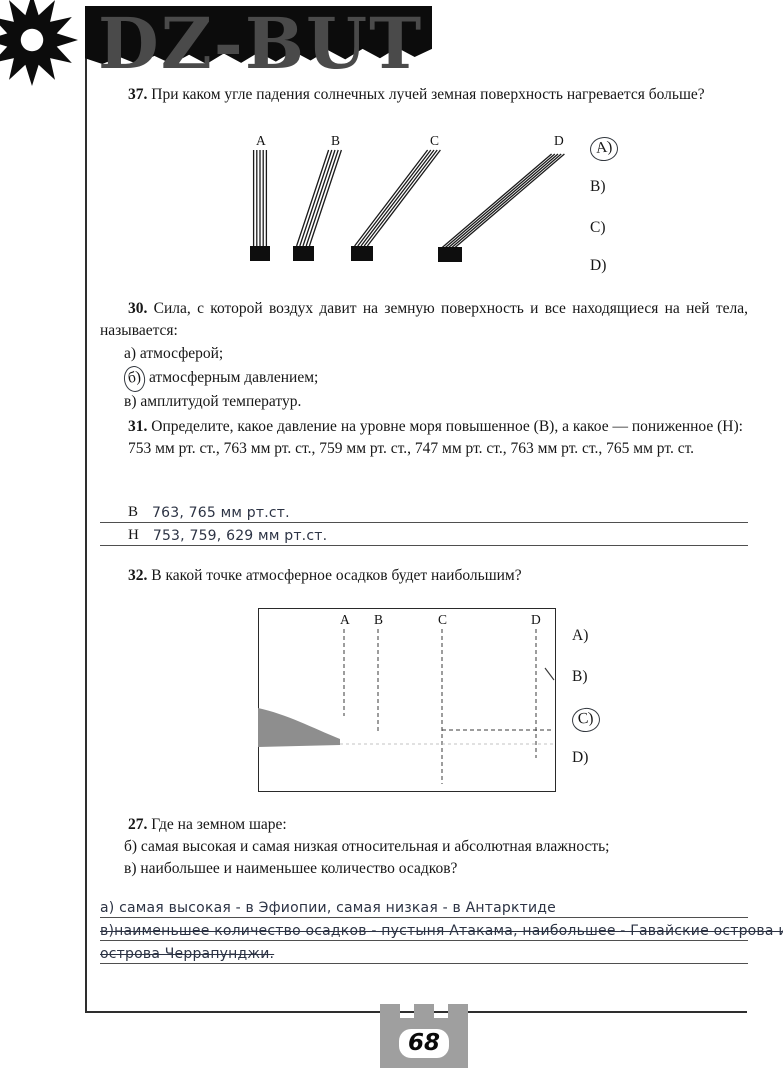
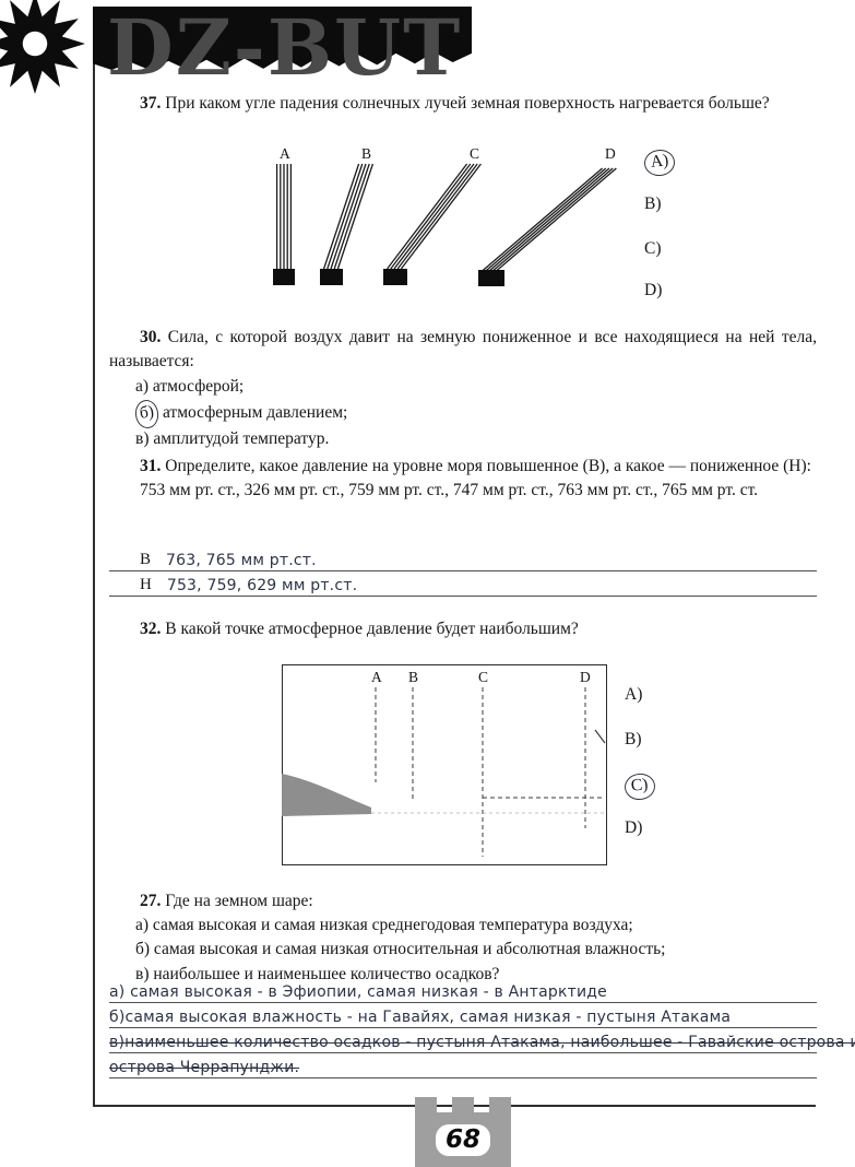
  DZ-BUT
  37. При каком угле падения солнечных лучей земная поверхность нагревается больше?
  A
  B
  C
  D
  B)
  C)
  D)
- 30. Сила, с которой воздух давит на земную поверхность и все находящиеся на ней тела, называется:
+ 30. Сила, с которой воздух давит на земную пониженное и все находящиеся на ней тела, называется:
  а) атмосферой;
  в) амплитудой температур.
  31. Определите, какое давление на уровне моря повышенное (В), а какое — пониженное (Н):
- 753 мм рт. ст., 763 мм рт. ст., 759 мм рт. ст., 747 мм рт. ст., 763 мм рт. ст., 765 мм рт. ст.
+ 753 мм рт. ст., 326 мм рт. ст., 759 мм рт. ст., 747 мм рт. ст., 763 мм рт. ст., 765 мм рт. ст.
  В
  763, 765 мм рт.ст.
  Н
  753, 759, 629 мм рт.ст.
- 32. В какой точке атмосферное осадков будет наибольшим?
+ 32. В какой точке атмосферное давление будет наибольшим?
  A
  B
  C
  D
  A)
  B)
  D)
  27. Где на земном шаре:
+ а) самая высокая и самая низкая среднегодовая температура воздуха;
  б) самая высокая и самая низкая относительная и абсолютная влажность;
  в) наибольшее и наименьшее количество осадков?
  а) самая высокая - в Эфиопии, самая низкая - в Антарктиде
+ б)самая высокая влажность - на Гавайях, самая низкая - пустыня Атакама
  в)наименьшее количество осадков - пустыня Атакама, наибольшее - Гавайские острова
  острова Черрапунджи.
  68
